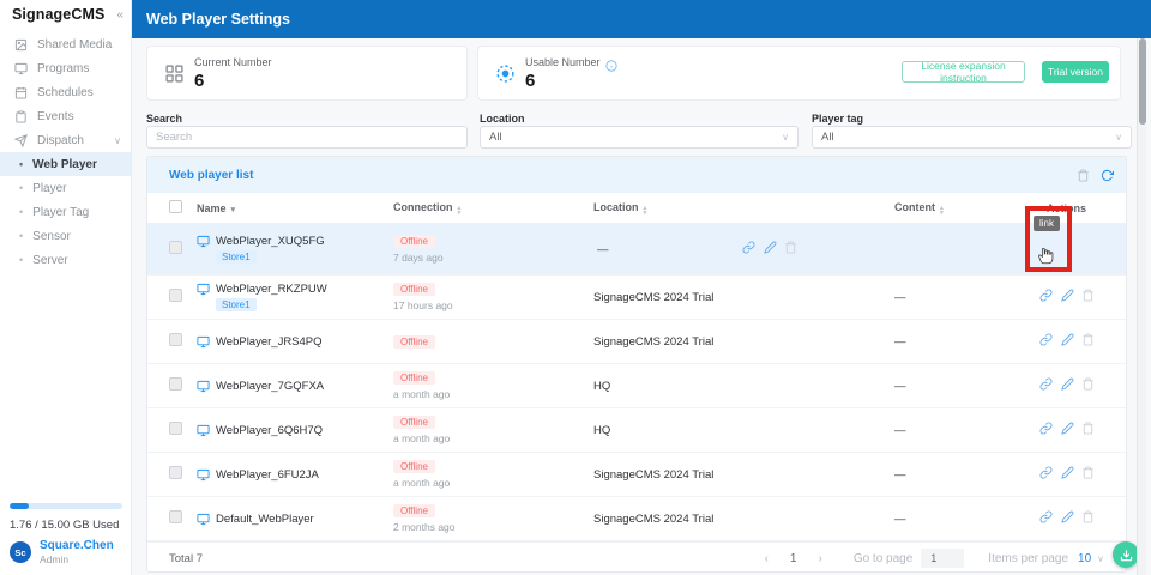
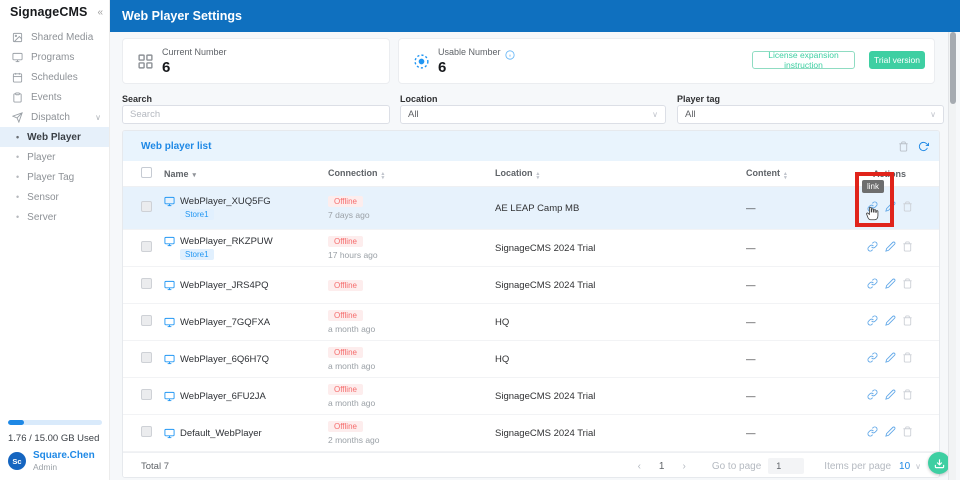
  SignageCMS
  «
  Shared Media
  Programs
  Schedules
  Events
  Dispatch
  ∨
  •
  Web Player
  •
  Player
  •
  Player Tag
  •
  Sensor
  •
  Server
  1.76 / 15.00 GB Used
  Sc
  Square.Chen
  Admin
  Web Player Settings
  Current Number
  6
  Usable Number
  6
  License expansion instruction
  Trial version
  Search
  Search
  Location
  All
  ∨
  Player tag
  All
  ∨
  Web player list
  Name
  Connection
  Location
  Content
  Actions
  WebPlayer_XUQ5FG
  Store1
  Offline
  7 days ago
+ AE LEAP Camp MB
  —
  WebPlayer_RKZPUW
  Store1
  Offline
  17 hours ago
  SignageCMS 2024 Trial
  —
  WebPlayer_JRS4PQ
  Offline
  SignageCMS 2024 Trial
  —
  WebPlayer_7GQFXA
  Offline
  a month ago
  HQ
  —
  WebPlayer_6Q6H7Q
  Offline
  a month ago
  HQ
  —
  WebPlayer_6FU2JA
  Offline
  a month ago
  SignageCMS 2024 Trial
  —
  Default_WebPlayer
  Offline
  2 months ago
  SignageCMS 2024 Trial
  —
  Total 7
  ‹
  1
  ›
  Go to page
  1
  Items per page
  10
  ∨
  link
